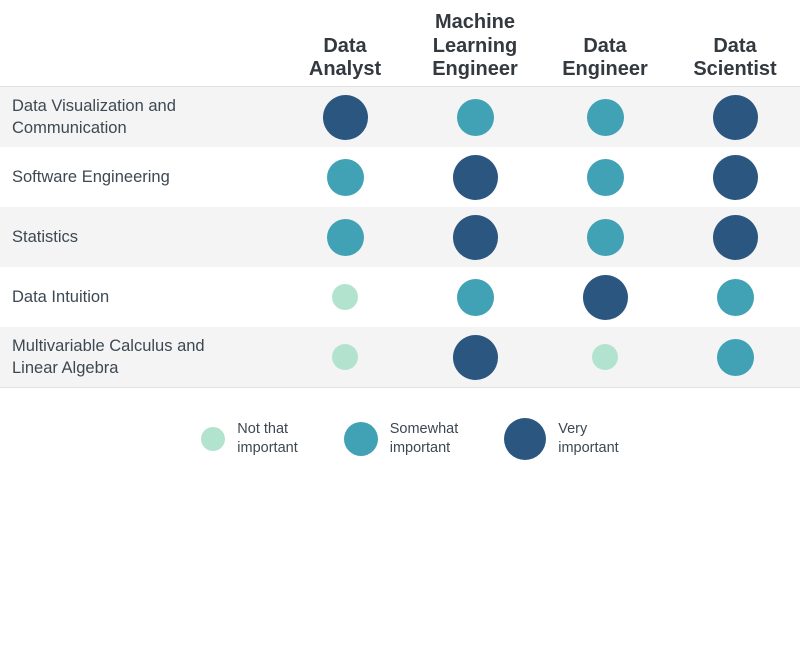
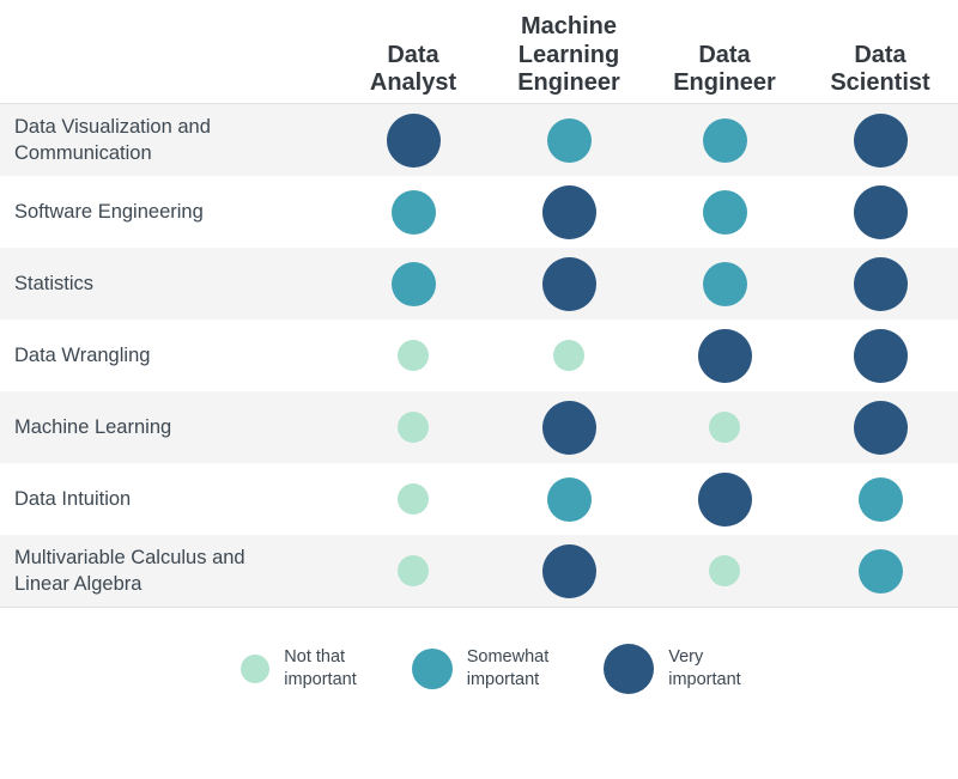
  Data
  Analyst
  Machine
  Learning
  Engineer
  Data
  Engineer
  Data
  Scientist
  Data Visualization and
  Communication
  Software Engineering
  Statistics
+ Data Wrangling
+ Machine Learning
  Data Intuition
  Multivariable Calculus and
  Linear Algebra
  Not that
  important
  Somewhat
  important
  Very
  important
